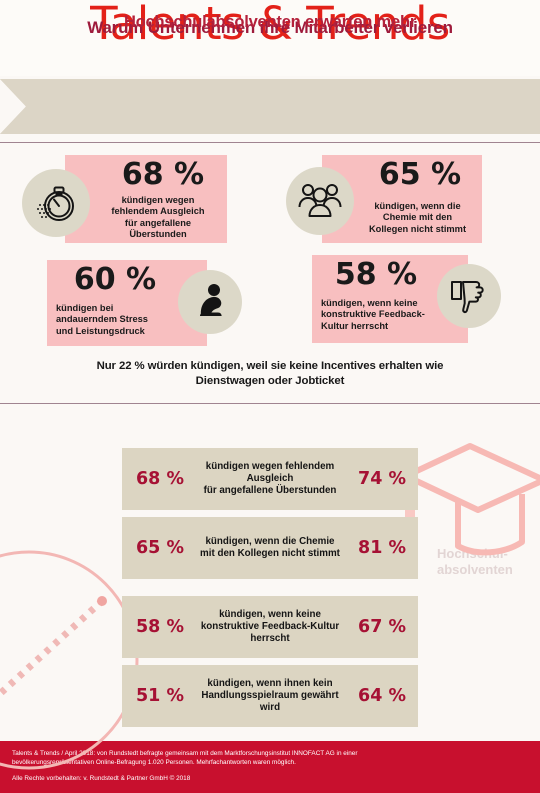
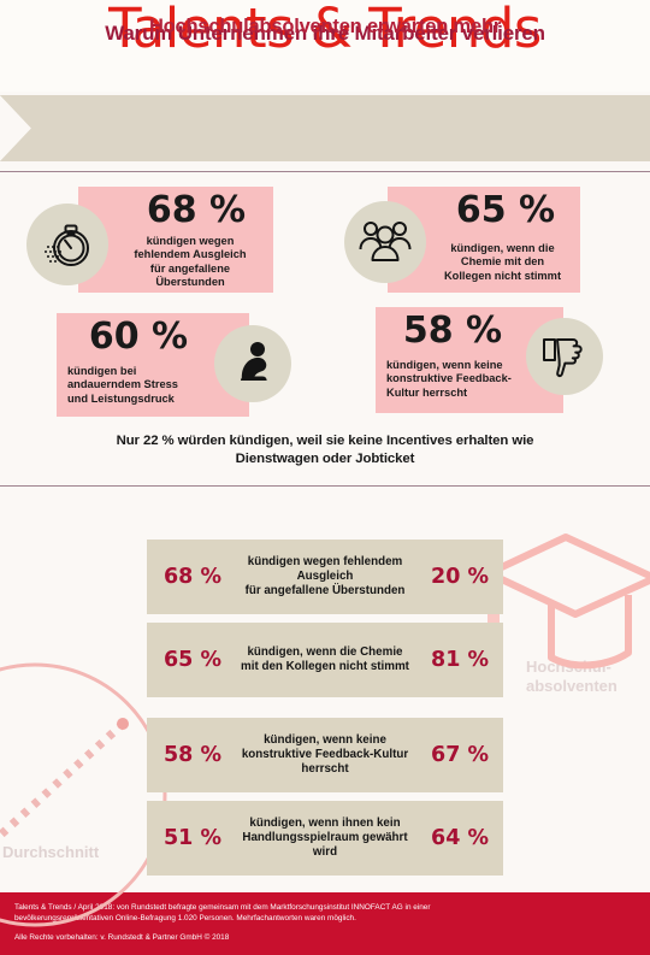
  Talents & Trends
  Warum Unternehmen ihre Mitarbeiter verlieren
  68 %
  kündigen wegen
  fehlendem Ausgleich
  für angefallene
  Überstunden
  65 %
  kündigen, wenn die
  Chemie mit den
  Kollegen nicht stimmt
  60 %
  kündigen bei
  andauerndem Stress
  und Leistungsdruck
  58 %
  kündigen, wenn keine
  konstruktive Feedback-
  Kultur herrscht
  Nur 22 % würden kündigen, weil sie keine Incentives erhalten wie
  Dienstwagen oder Jobticket
  absolventen
+ Durchschnitt
  Hochschulabsolventen erwarten mehr
  68 %
  kündigen wegen fehlendem Ausgleich
  für angefallene Überstunden
- 74 %
+ 20 %
  65 %
  kündigen, wenn die Chemie
  mit den Kollegen nicht stimmt
  81 %
  58 %
  kündigen, wenn keine
  konstruktive Feedback-Kultur
  herrscht
  67 %
  51 %
  kündigen, wenn ihnen kein
  Handlungsspielraum gewährt
  wird
  64 %
